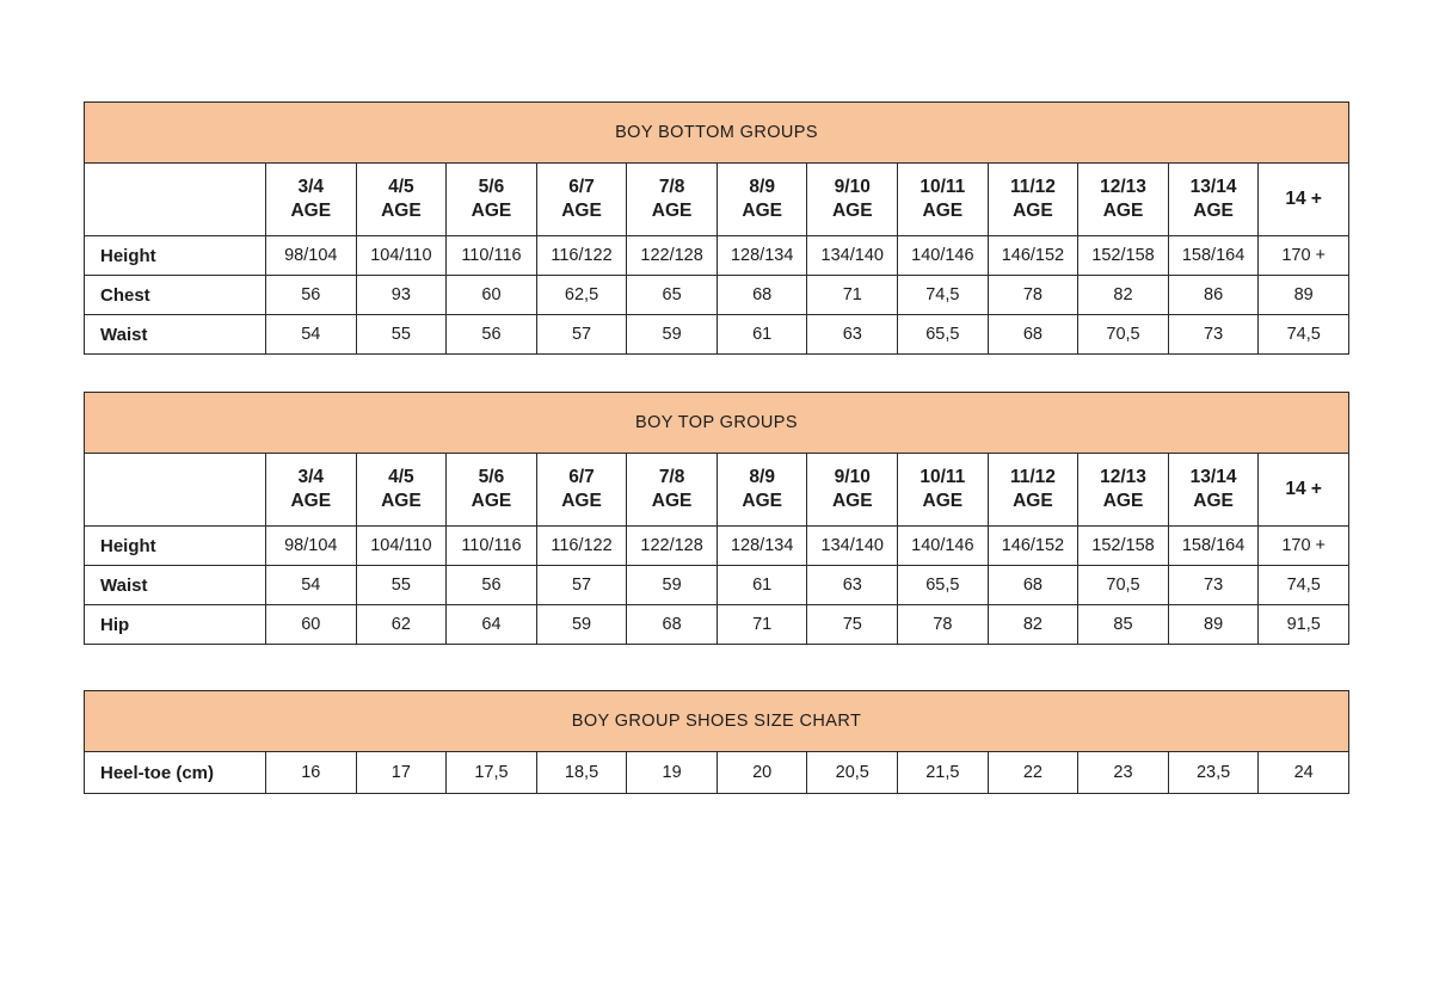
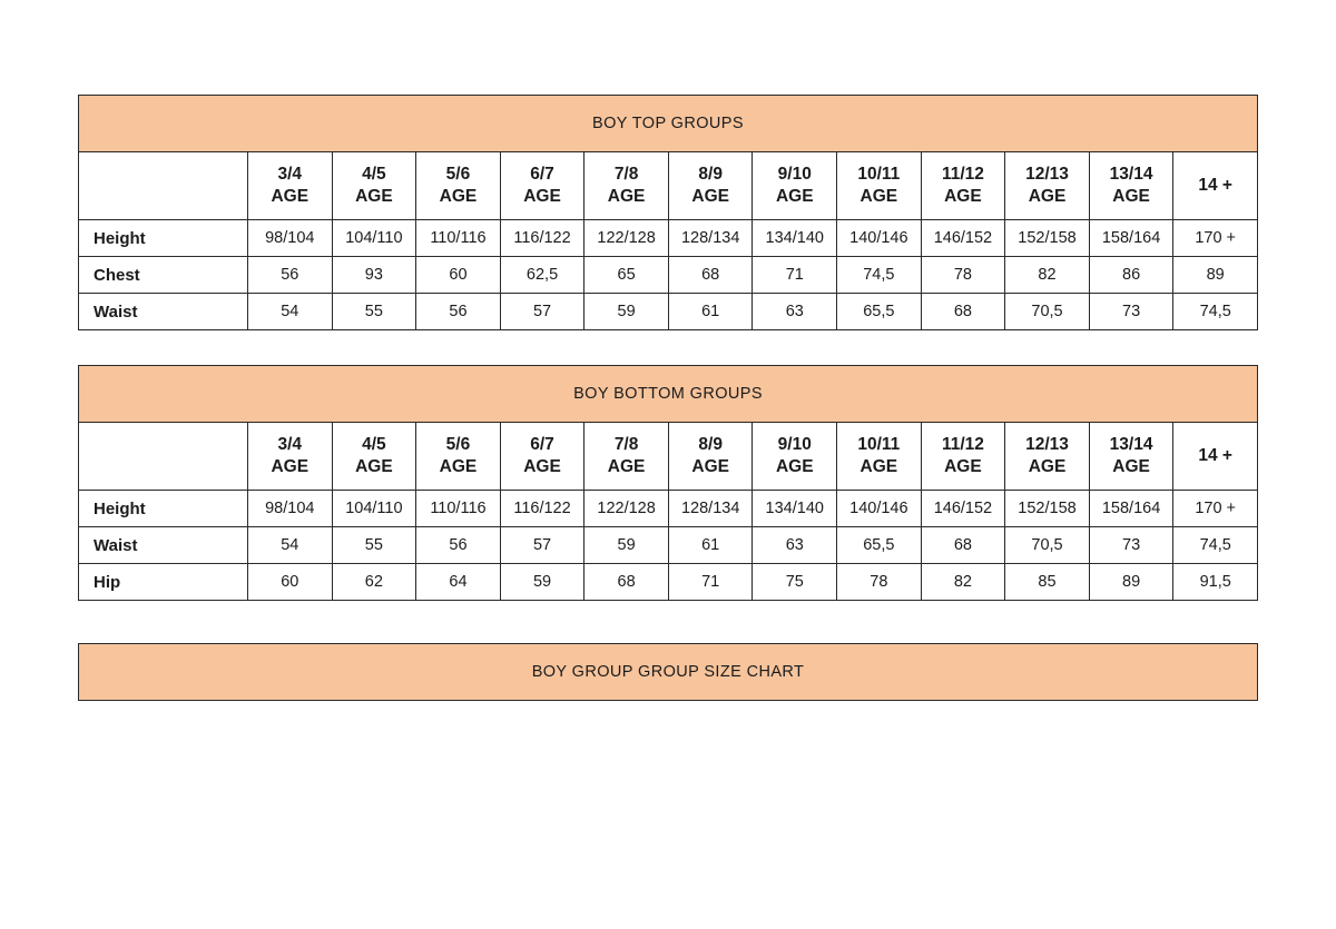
- BOY BOTTOM GROUPS
+ BOY TOP GROUPS
  	3/4AGE	4/5AGE	5/6AGE	6/7AGE	7/8AGE	8/9AGE	9/10AGE	10/11AGE	11/12AGE	12/13AGE	13/14AGE	14 +
  Height	98/104	104/110	110/116	116/122	122/128	128/134	134/140	140/146	146/152	152/158	158/164	170 +
  Chest	56	93	60	62,5	65	68	71	74,5	78	82	86	89
  Waist	54	55	56	57	59	61	63	65,5	68	70,5	73	74,5
- BOY TOP GROUPS
+ BOY BOTTOM GROUPS
  	3/4AGE	4/5AGE	5/6AGE	6/7AGE	7/8AGE	8/9AGE	9/10AGE	10/11AGE	11/12AGE	12/13AGE	13/14AGE	14 +
  Height	98/104	104/110	110/116	116/122	122/128	128/134	134/140	140/146	146/152	152/158	158/164	170 +
  Waist	54	55	56	57	59	61	63	65,5	68	70,5	73	74,5
  Hip	60	62	64	59	68	71	75	78	82	85	89	91,5
- BOY GROUP SHOES SIZE CHART
+ BOY GROUP GROUP SIZE CHART
- Heel-toe (cm)	16	17	17,5	18,5	19	20	20,5	21,5	22	23	23,5	24
